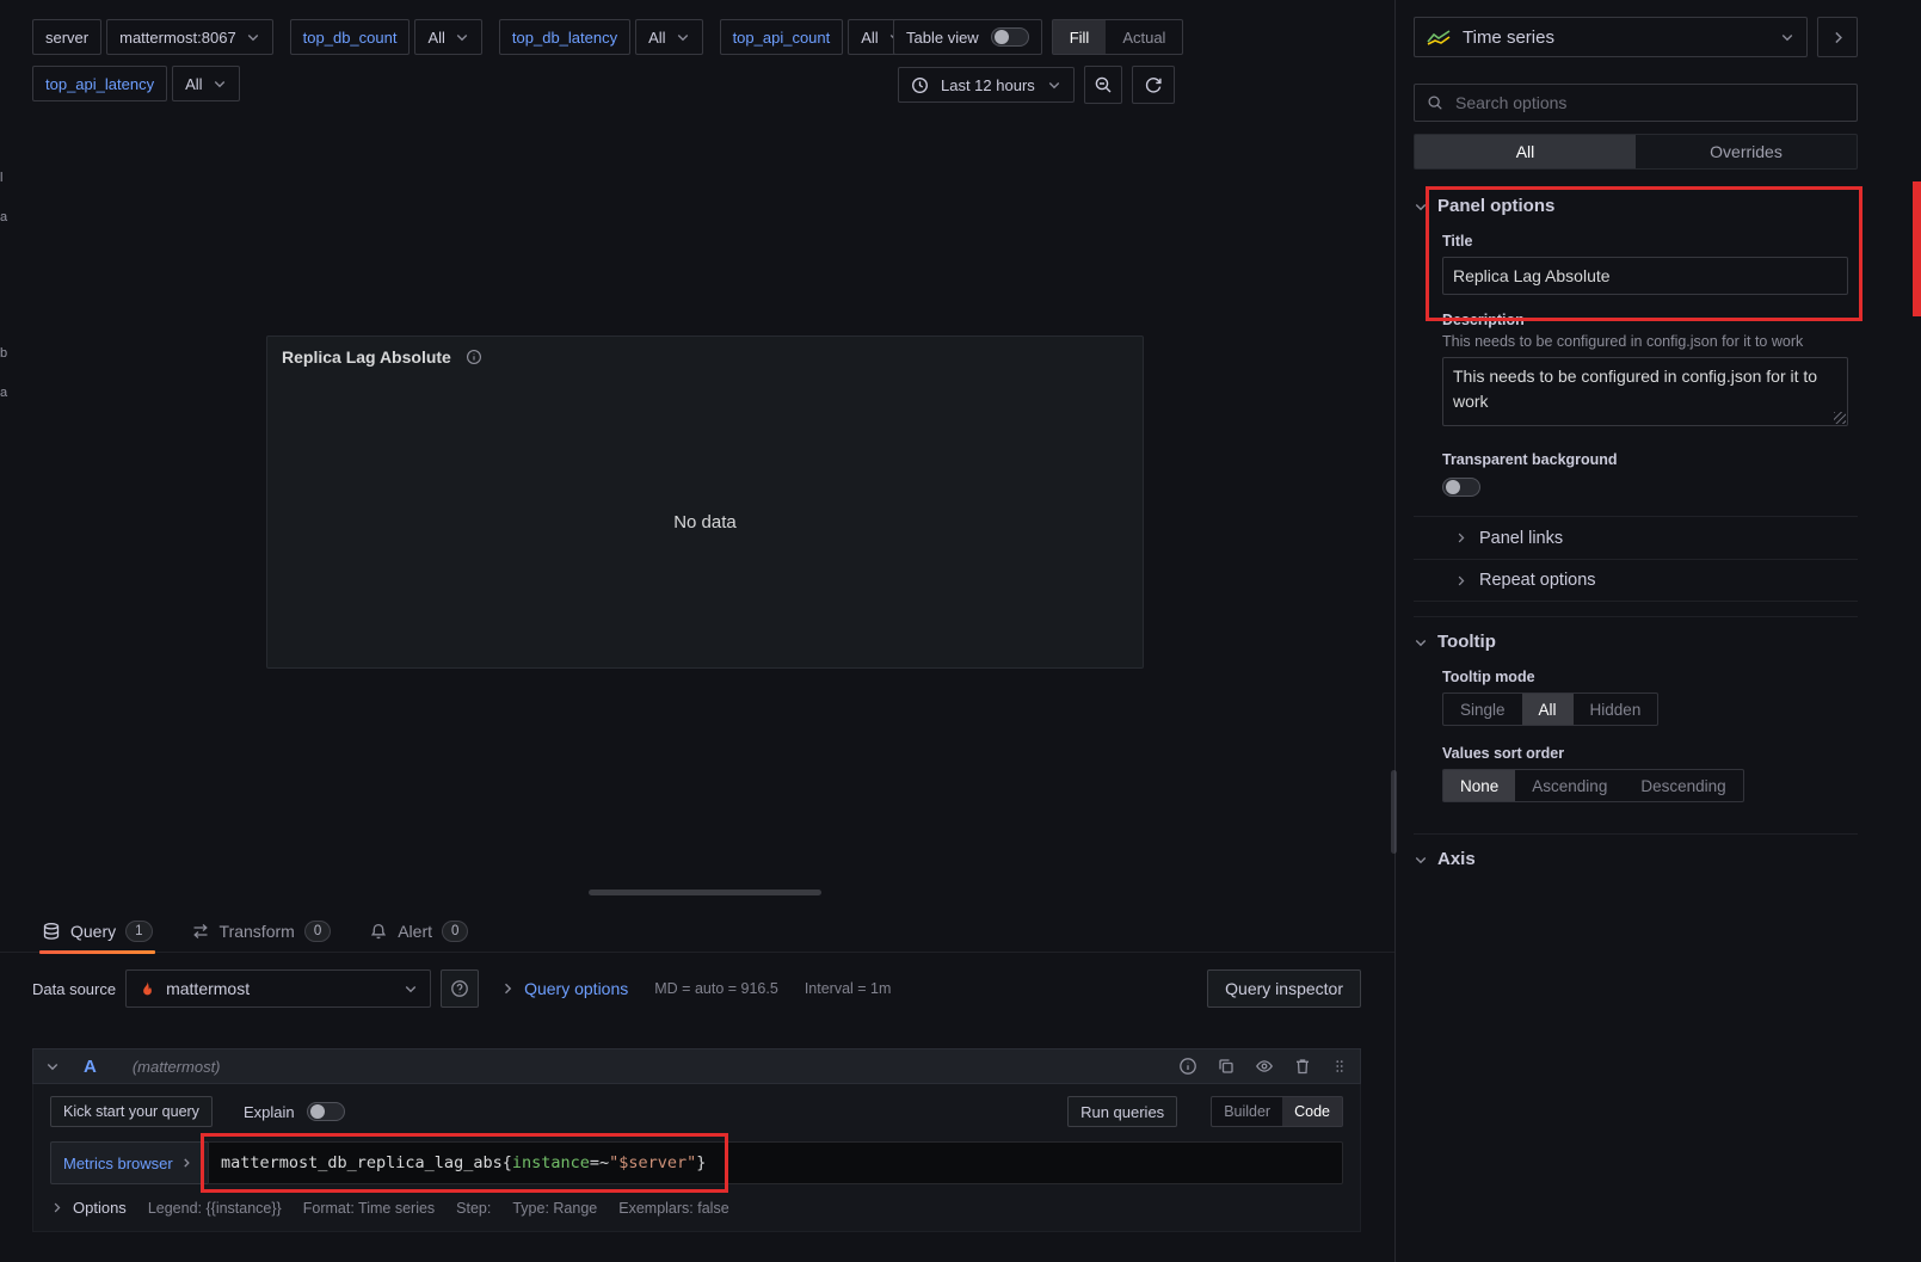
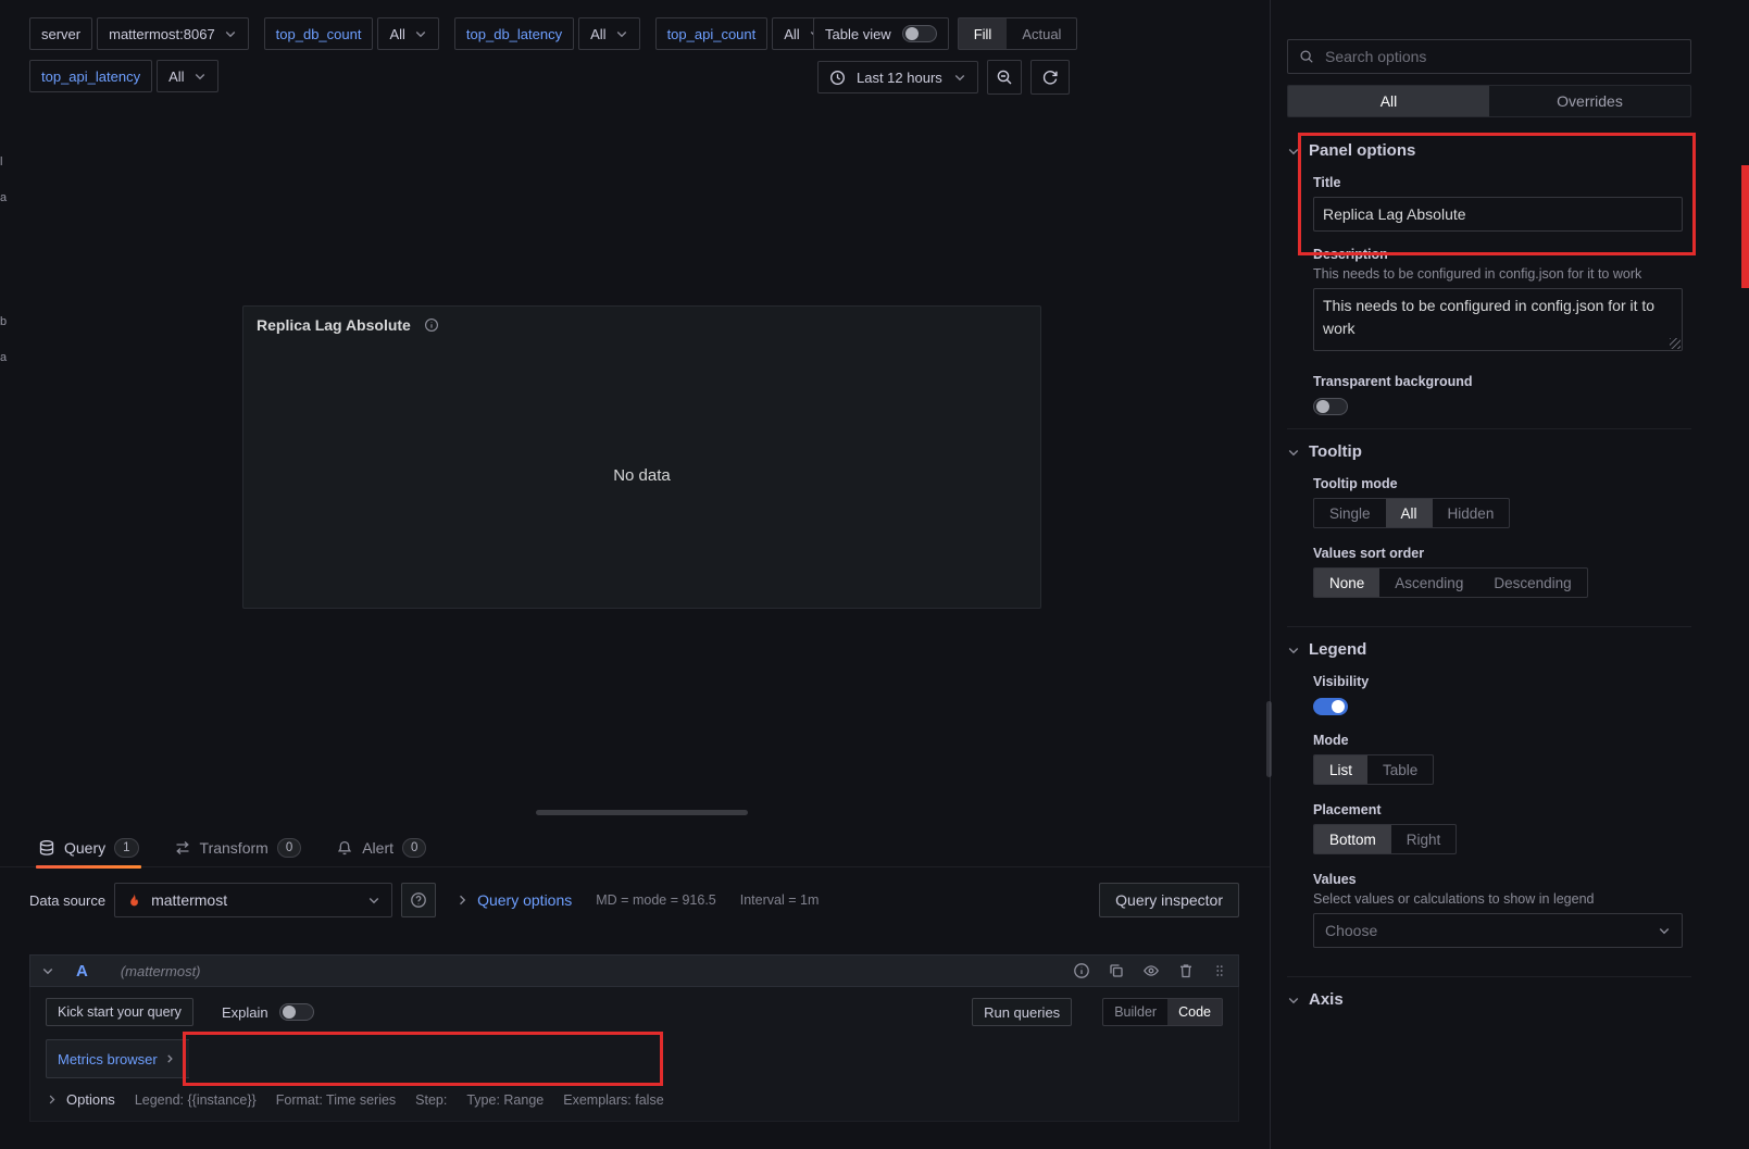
  l
  a
  b
  a
  server
  mattermost:8067
  top_db_count
  All
  top_db_latency
  All
  top_api_count
  All
  top_api_latency
  All
  Table view
  Fill
  Actual
  Last 12 hours
  Replica Lag Absolute
  No data
  Query
  1
  Transform
  0
  Alert
  0
  Data source
  mattermost
  Query options
- MD = auto = 916.5
+ MD = mode = 916.5
  Interval = 1m
  Query inspector
  A
  (mattermost)
  Kick start your query
  Explain
  Run queries
  Builder
  Code
  Metrics browser
- mattermost_db_replica_lag_abs
- {
- instance
- =~
- "$server"
- }
  Options
  Legend: {{instance}}
  Format: Time series
  Step:
  Type: Range
  Exemplars: false
- Time series
  Search options
  All
  Overrides
  Panel options
  Title
  Replica Lag Absolute
  Description
  This needs to be configured in config.json for it to work
  Transparent background
- Panel links
- Repeat options
  Tooltip
  Tooltip mode
  Single
  All
  Hidden
  Values sort order
  None
  Ascending
  Descending
+ Legend
+ Visibility
+ Mode
+ List
+ Table
+ Placement
+ Bottom
+ Right
+ Values
+ Select values or calculations to show in legend
+ Choose
  Axis
